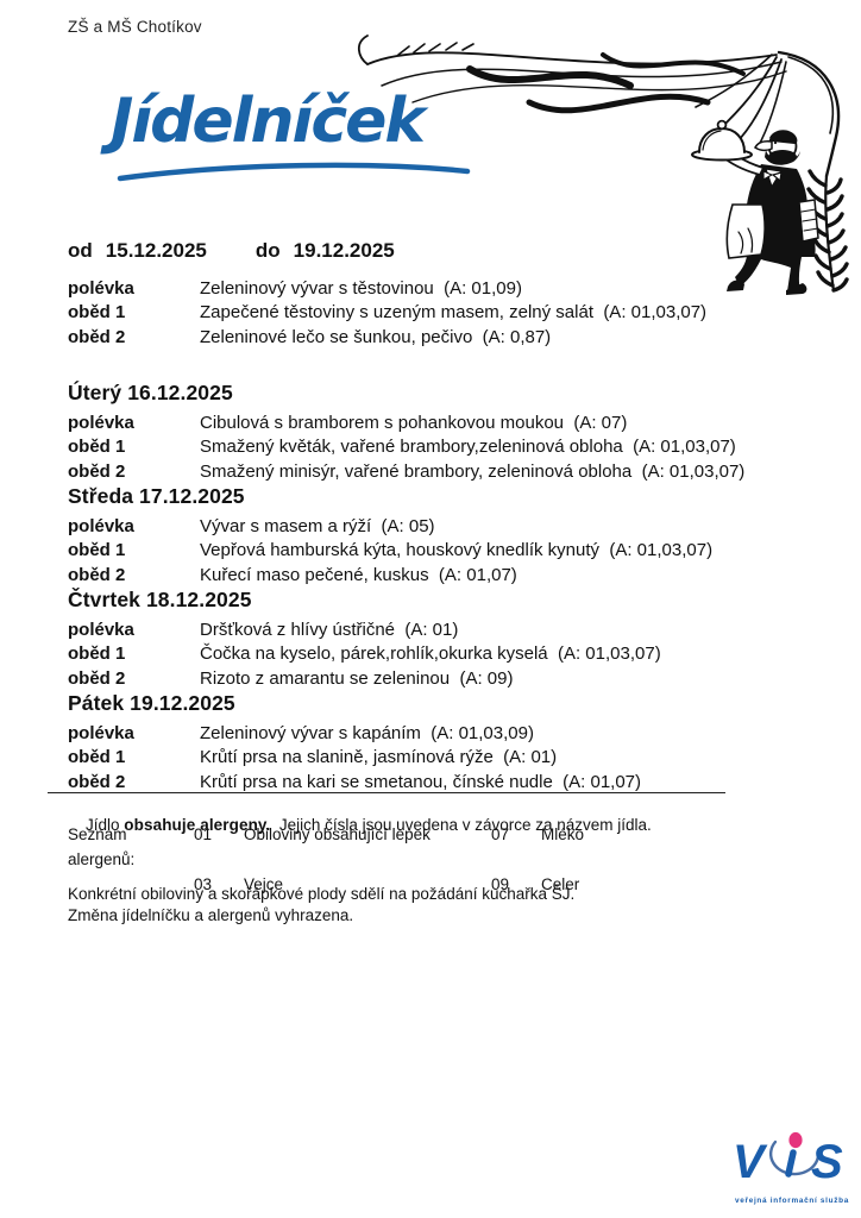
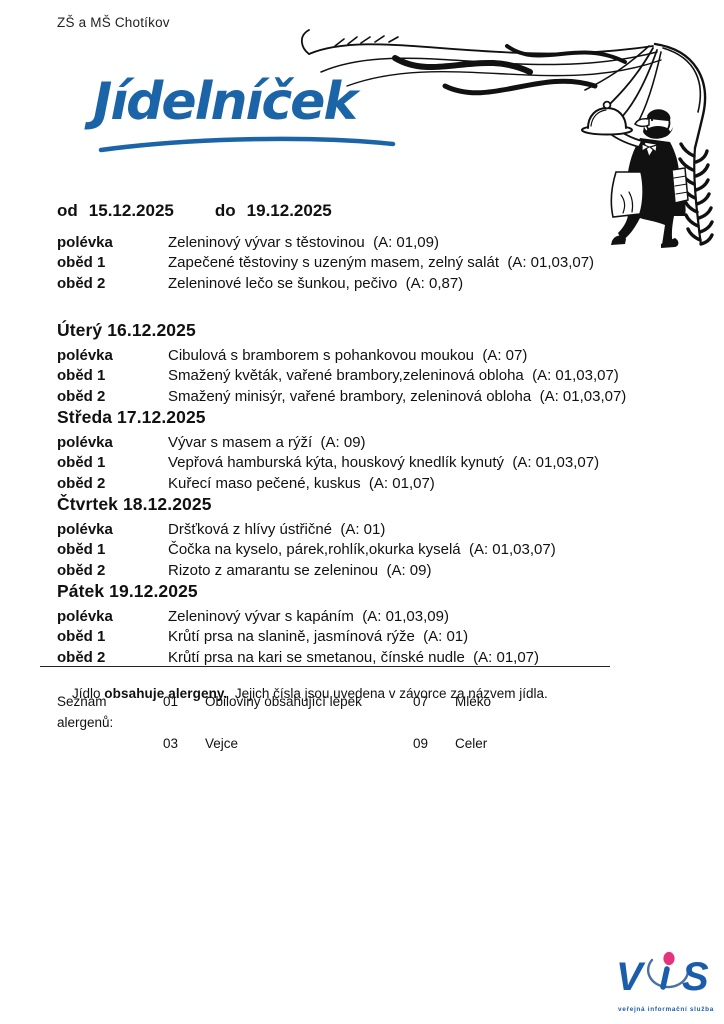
  ZŠ a MŠ Chotíkov
  Jídelníček
  od
  15.12.2025
  do
  19.12.2025
  polévka
  Zeleninový vývar s těstovinou (A: 01,09)
  oběd 1
  Zapečené těstoviny s uzeným masem, zelný salát (A: 01,03,07)
  oběd 2
  Zeleninové lečo se šunkou, pečivo (A: 0,87)
  Úterý 16.12.2025
  polévka
  Cibulová s bramborem s pohankovou moukou (A: 07)
  oběd 1
  Smažený květák, vařené brambory,zeleninová obloha (A: 01,03,07)
  oběd 2
  Smažený minisýr, vařené brambory, zeleninová obloha (A: 01,03,07)
  Středa 17.12.2025
  polévka
- Vývar s masem a rýží (A: 05)
+ Vývar s masem a rýží (A: 09)
  oběd 1
  Vepřová hamburská kýta, houskový knedlík kynutý (A: 01,03,07)
  oběd 2
  Kuřecí maso pečené, kuskus (A: 01,07)
  Čtvrtek 18.12.2025
  polévka
  Dršťková z hlívy ústřičné (A: 01)
  oběd 1
  Čočka na kyselo, párek,rohlík,okurka kyselá (A: 01,03,07)
  oběd 2
  Rizoto z amarantu se zeleninou (A: 09)
  Pátek 19.12.2025
  polévka
  Zeleninový vývar s kapáním (A: 01,03,09)
  oběd 1
  Krůtí prsa na slanině, jasmínová rýže (A: 01)
  oběd 2
  Krůtí prsa na kari se smetanou, čínské nudle (A: 01,07)
  Jídlo obsahuje alergeny. Jejich čísla jsou uvedena v závorce za názvem jídla.
  Seznam alergenů:
  01
  Obiloviny obsahující lepek
  07
  Mléko
  03
  Vejce
  09
  Celer
- Konkrétní obiloviny a skořápkové plody sdělí na požádání kuchařka ŠJ.
- Změna jídelníčku a alergenů vyhrazena.
  V
  S
